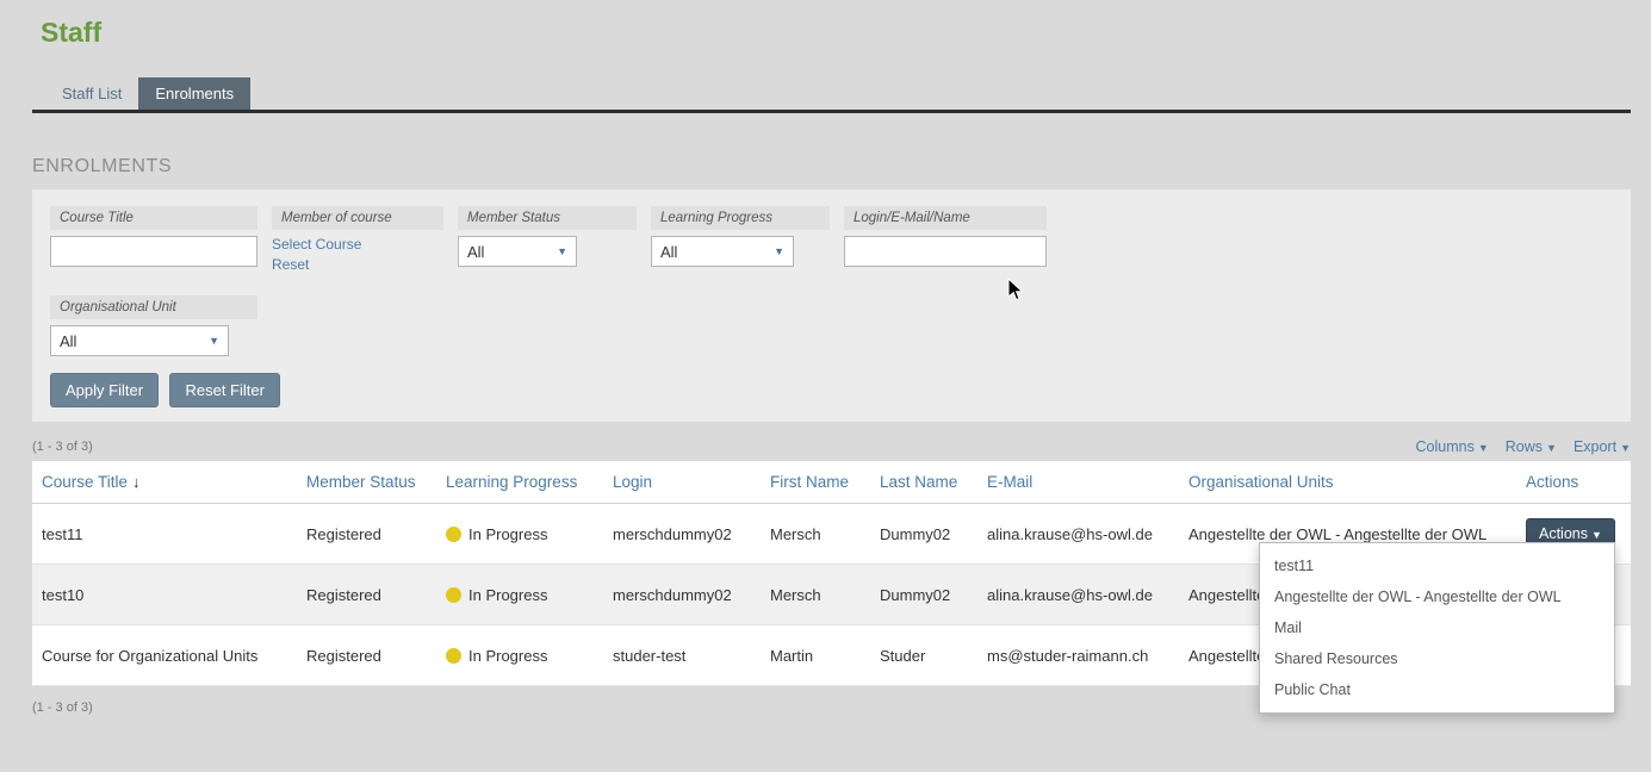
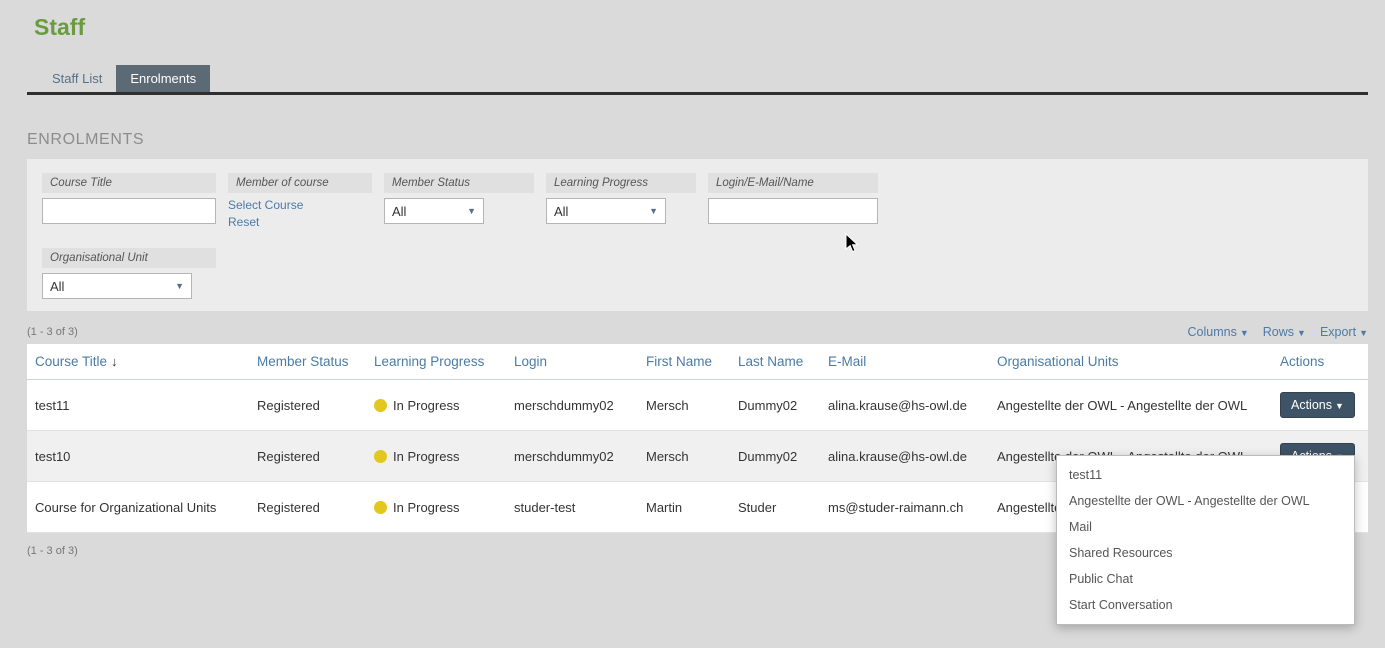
  Staff
  Staff List
  Enrolments
  ENROLMENTS
  Course Title
  Member of course
  Select Course
  Reset
  Member Status
  All
  ▼
  Learning Progress
  All
  ▼
  Login/E-Mail/Name
  Organisational Unit
  All
  ▼
- Apply Filter Reset Filter
  (1 - 3 of 3)
  Columns ▼
  Rows ▼
  Export ▼
  Course Title ↓	Member Status	Learning Progress	Login	First Name	Last Name	E-Mail	Organisational Units	Actions
  test11	Registered	In Progress	merschdummy02	Mersch	Dummy02	alina.krause@hs-owl.de	Angestellte der OWL - Angestellte der OWL	Actions ▼
  test10	Registered	In Progress	merschdummy02	Mersch	Dummy02	alina.krause@hs-owl.de	Angestellt
  Course for Organizational Units	Registered	In Progress	studer-test	Martin	Studer	ms@studer-raimann.ch	Angestellt
  (1 - 3 of 3)
  test11
  Angestellte der OWL - Angestellte der OWL
  Mail
  Shared Resources
  Public Chat
+ Start Conversation
